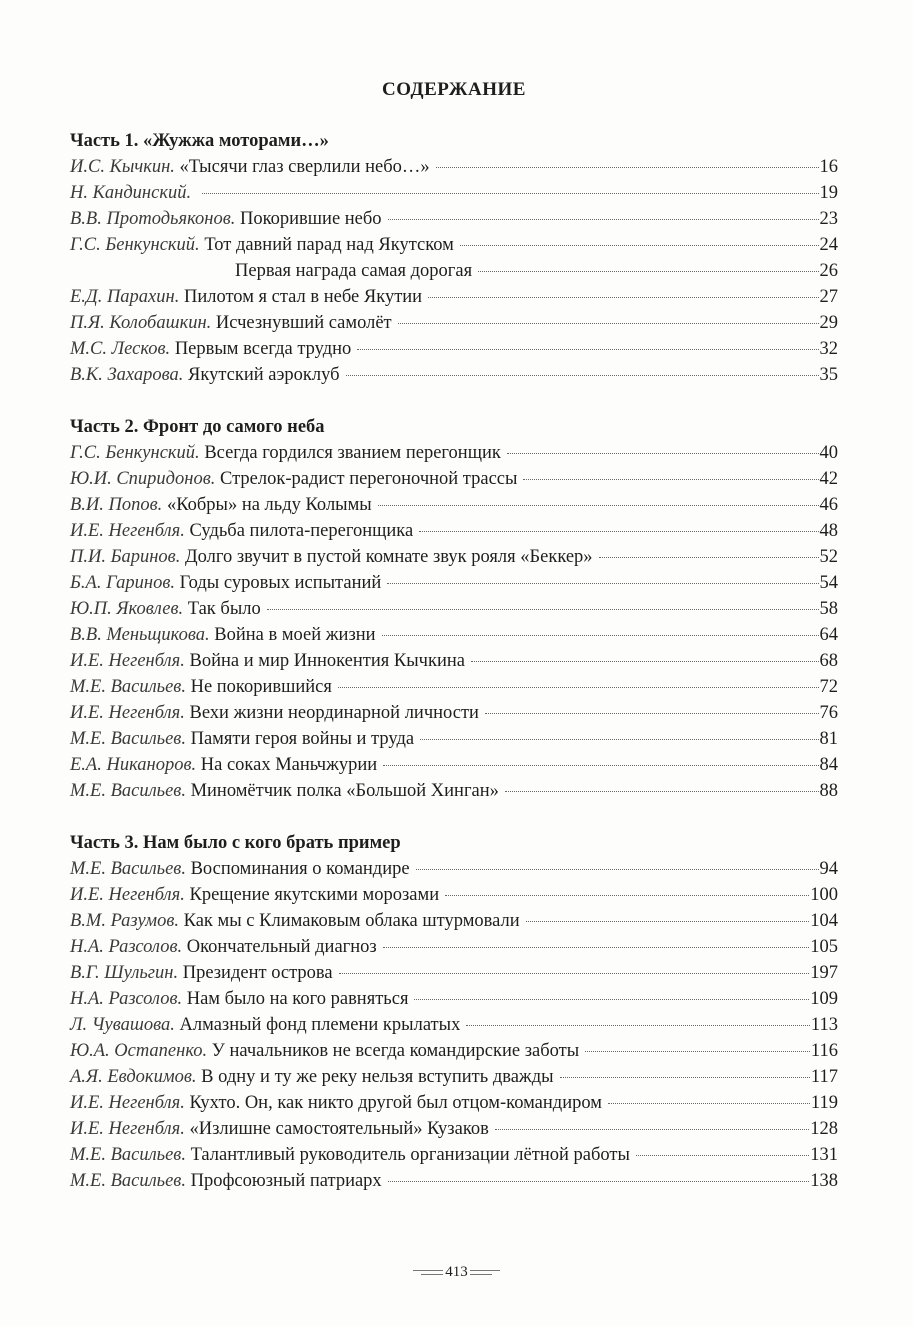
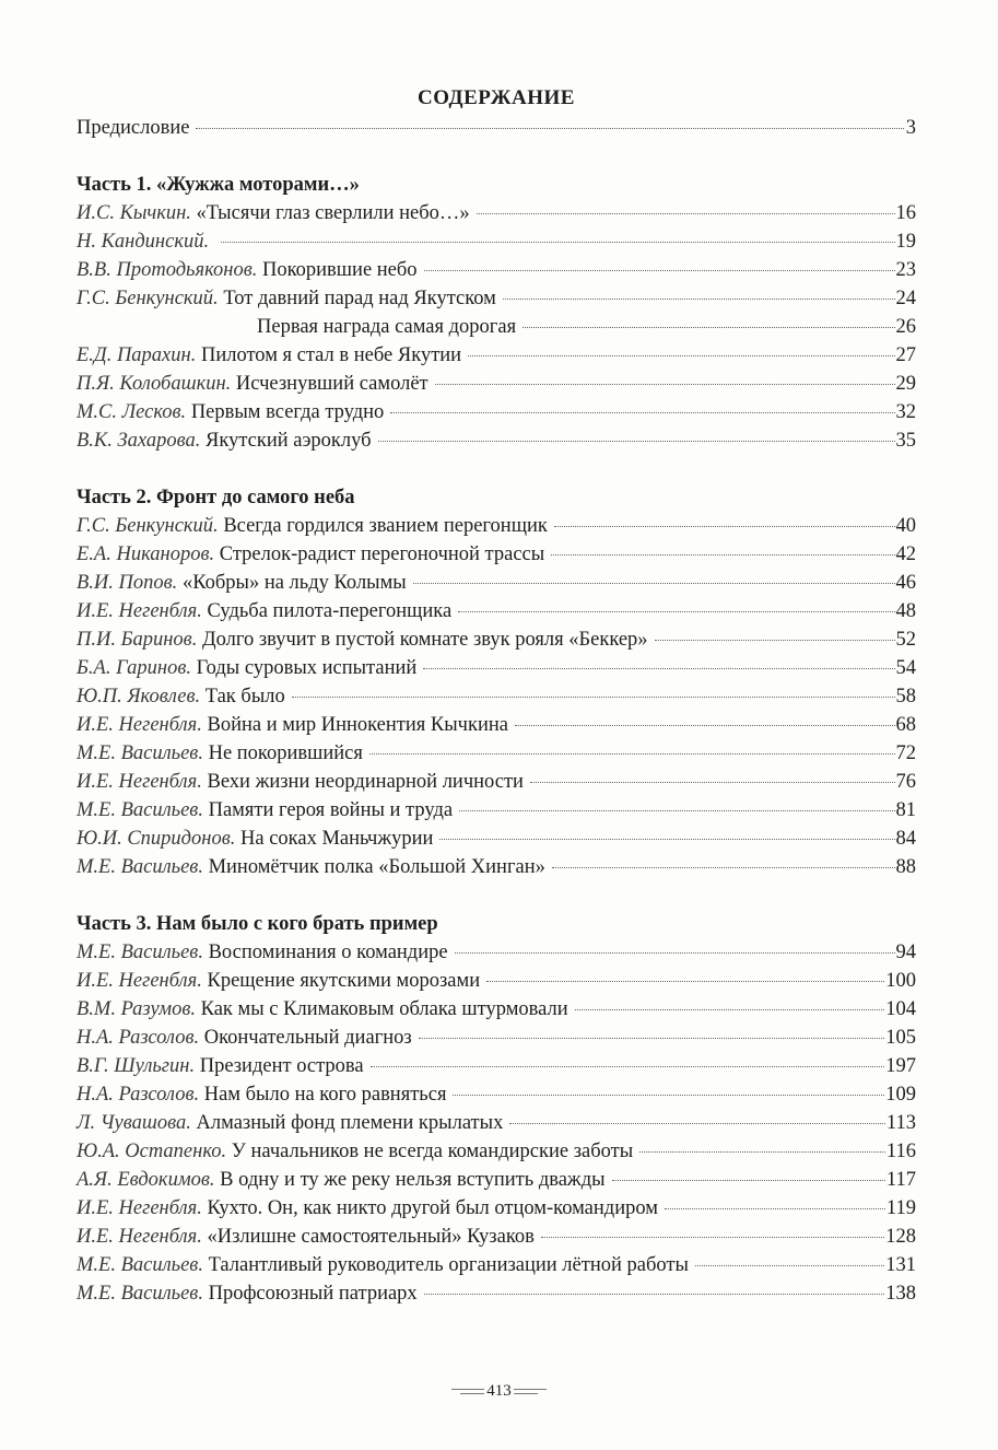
  СОДЕРЖАНИЕ
+ Предисловие
+ 3
  Часть 1. «Жужжа моторами…»
  И.С. Кычкин.
  «Тысячи глаз сверлили небо…»
  16
  Н. Кандинский.
  19
  В.В. Протодьяконов.
  Покорившие небо
  23
  Г.С. Бенкунский.
  Тот давний парад над Якутском
  24
  Первая награда самая дорогая
  26
  Е.Д. Парахин.
  Пилотом я стал в небе Якутии
  27
  П.Я. Колобашкин.
  Исчезнувший самолёт
  29
  М.С. Лесков.
  Первым всегда трудно
  32
  В.К. Захарова.
  Якутский аэроклуб
  35
  Часть 2. Фронт до самого неба
  Г.С. Бенкунский.
  Всегда гордился званием перегонщик
  40
- Ю.И. Спиридонов.
+ Е.А. Никаноров.
  Стрелок-радист перегоночной трассы
  42
  В.И. Попов.
  «Кобры» на льду Колымы
  46
  И.Е. Негенбля.
  Судьба пилота-перегонщика
  48
  П.И. Баринов.
  Долго звучит в пустой комнате звук рояля «Беккер»
  52
  Б.А. Гаринов.
  Годы суровых испытаний
  54
  Ю.П. Яковлев.
  Так было
  58
- В.В. Меньщикова.
- Война в моей жизни
- 64
  И.Е. Негенбля.
  Война и мир Иннокентия Кычкина
  68
  М.Е. Васильев.
  Не покорившийся
  72
  И.Е. Негенбля.
  Вехи жизни неординарной личности
  76
  М.Е. Васильев.
  Памяти героя войны и труда
  81
- Е.А. Никаноров.
+ Ю.И. Спиридонов.
  На соках Маньчжурии
  84
  М.Е. Васильев.
  Миномётчик полка «Большой Хинган»
  88
  Часть 3. Нам было с кого брать пример
  М.Е. Васильев.
  Воспоминания о командире
  94
  И.Е. Негенбля.
  Крещение якутскими морозами
  100
  В.М. Разумов.
  Как мы с Климаковым облака штурмовали
  104
  Н.А. Разсолов.
  Окончательный диагноз
  105
  В.Г. Шульгин.
  Президент острова
  197
  Н.А. Разсолов.
  Нам было на кого равняться
  109
  Л. Чувашова.
  Алмазный фонд племени крылатых
  113
  Ю.А. Остапенко.
  У начальников не всегда командирские заботы
  116
  А.Я. Евдокимов.
  В одну и ту же реку нельзя вступить дважды
  117
  И.Е. Негенбля.
  Кухто. Он, как никто другой был отцом-командиром
  119
  И.Е. Негенбля.
  «Излишне самостоятельный» Кузаков
  128
  М.Е. Васильев.
  Талантливый руководитель организации лётной работы
  131
  М.Е. Васильев.
  Профсоюзный патриарх
  138
  413
